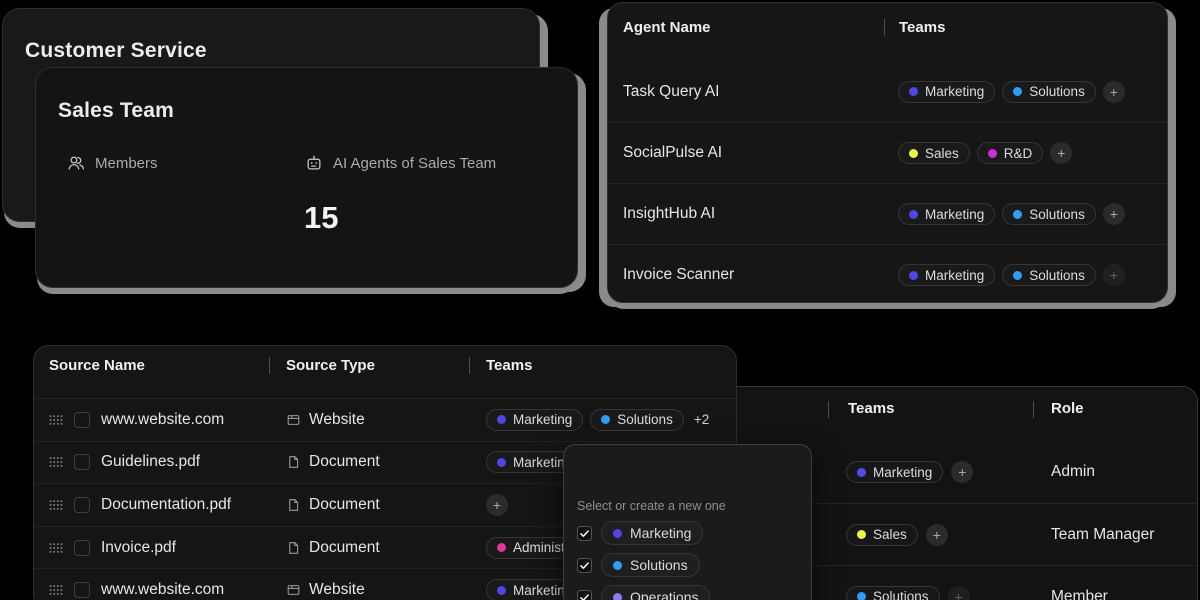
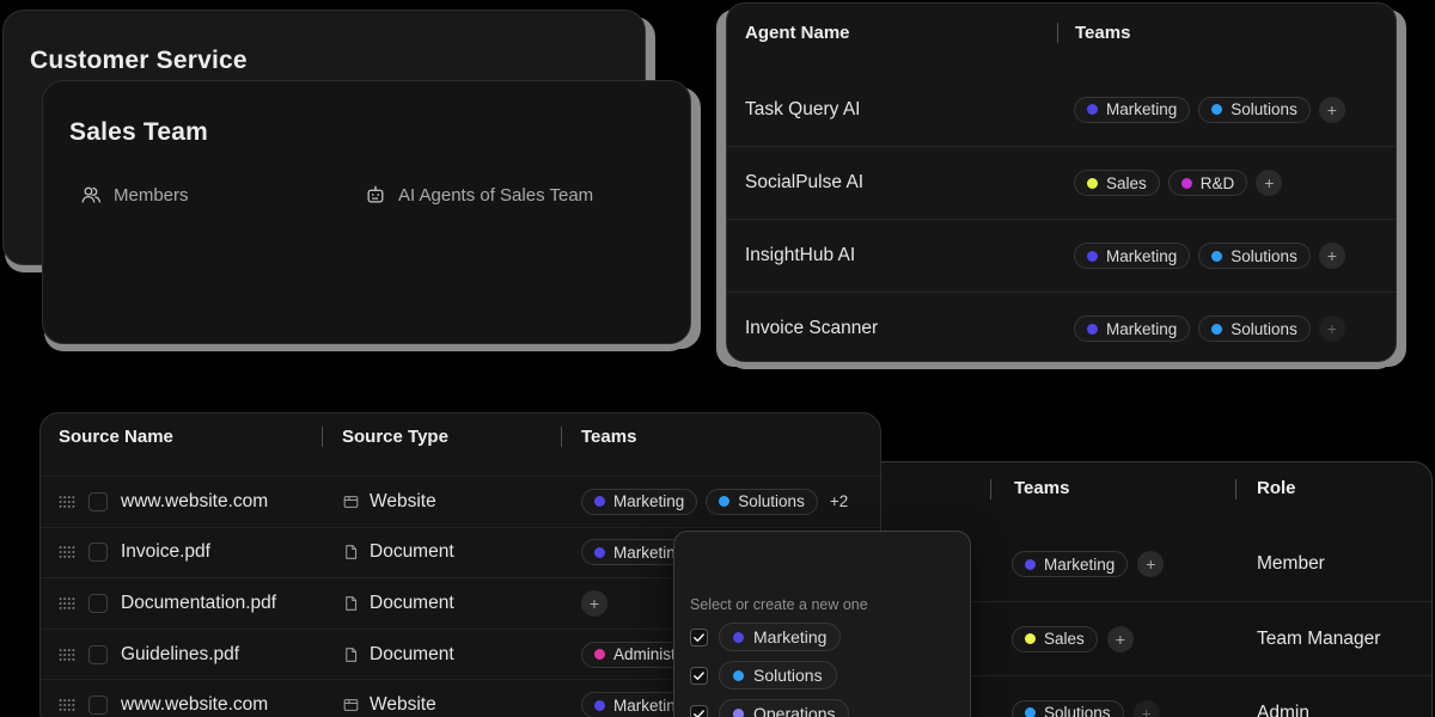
  Customer Service
  Sales Team
  Members
  AI Agents of Sales Team
- 15
  Teams
  Role
  Marketing
  +
- Admin
+ Member
  Sales
  +
  Team Manager
  Solutions
  +
- Member
+ Admin
  Source Name
  Source Type
  Teams
  www.website.com
  Website
  Marketing
  Solutions
  +2
- Guidelines.pdf
+ Invoice.pdf
  Document
  Marketin
  Documentation.pdf
  Document
  +
- Invoice.pdf
+ Guidelines.pdf
  Document
  www.website.com
  Website
  Marketin
  Agent Name
  Teams
  Task Query AI
  Marketing
  Solutions
  +
  SocialPulse AI
  Sales
  R&D
  +
  InsightHub AI
  Marketing
  Solutions
  +
  Invoice Scanner
  Marketing
  Solutions
  +
  Select or create a new one
  Marketing
  Solutions
  Operations
